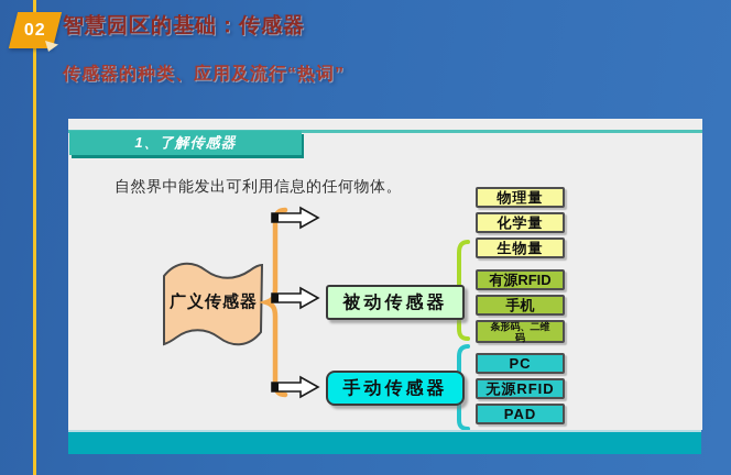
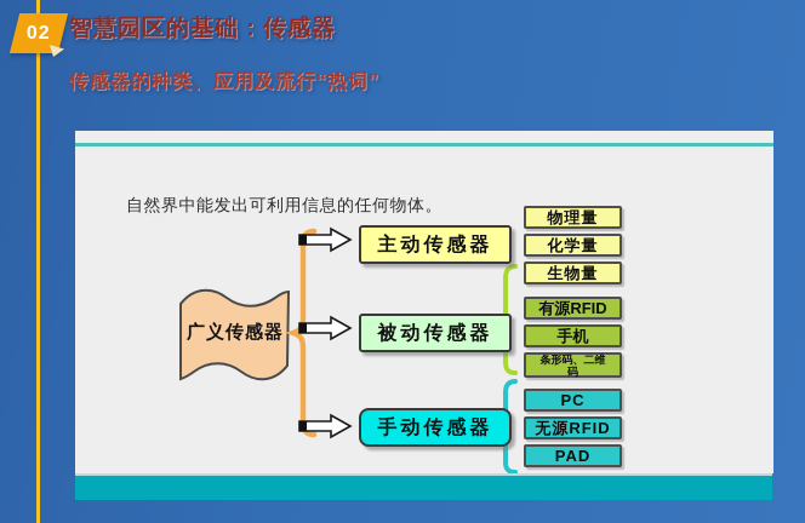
  智慧园区的基础：传感器
  传感器的种类、应用及流行“热词”
- 1、了解传感器
  自然界中能发出可利用信息的任何物体。
  广义传感器
+ 主动传感器
  被动传感器
  手动传感器
  物理量
  化学量
  生物量
  有源RFID
  手机
  条形码、二维码
  PC
  无源RFID
  PAD
